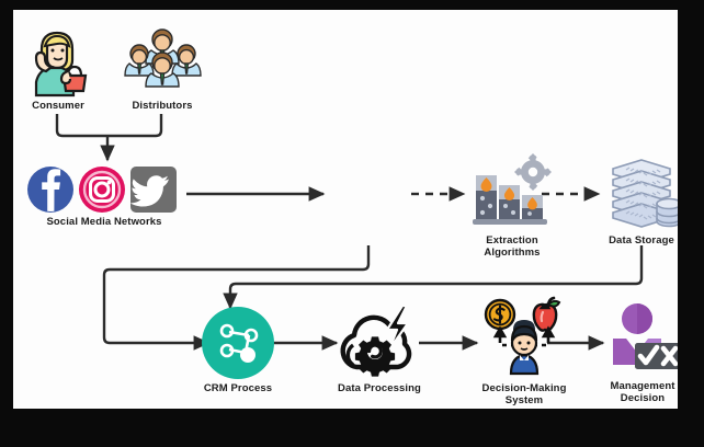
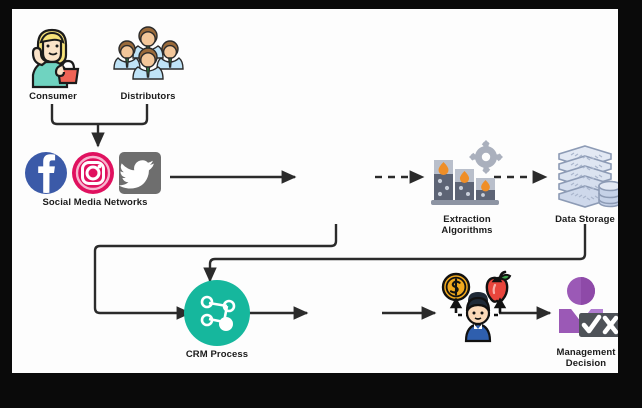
  Consumer
  Distributors
  Social Media Networks
  Extraction
  Algorithms
  Data Storage
  CRM Process
- Data Processing
- Decision-Making
- System
  Management
  Decision
